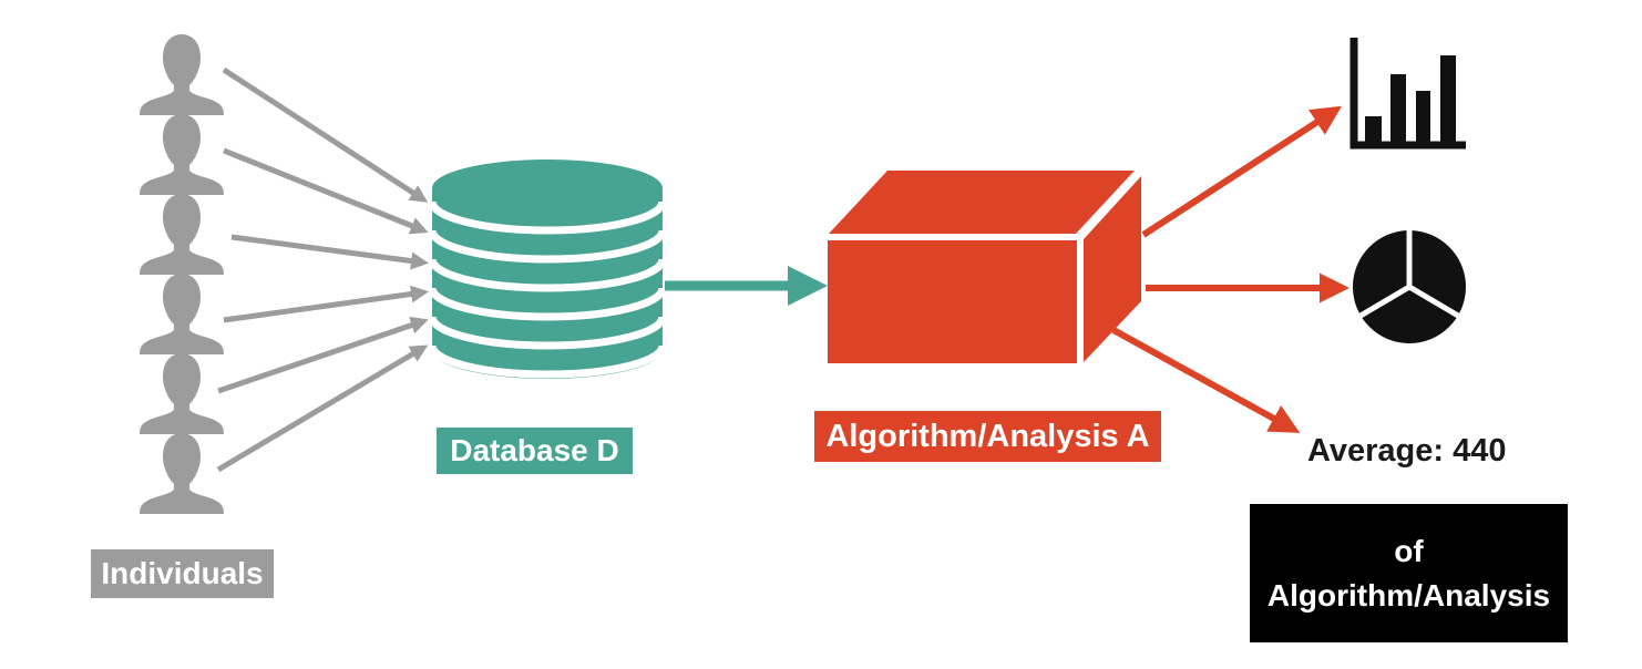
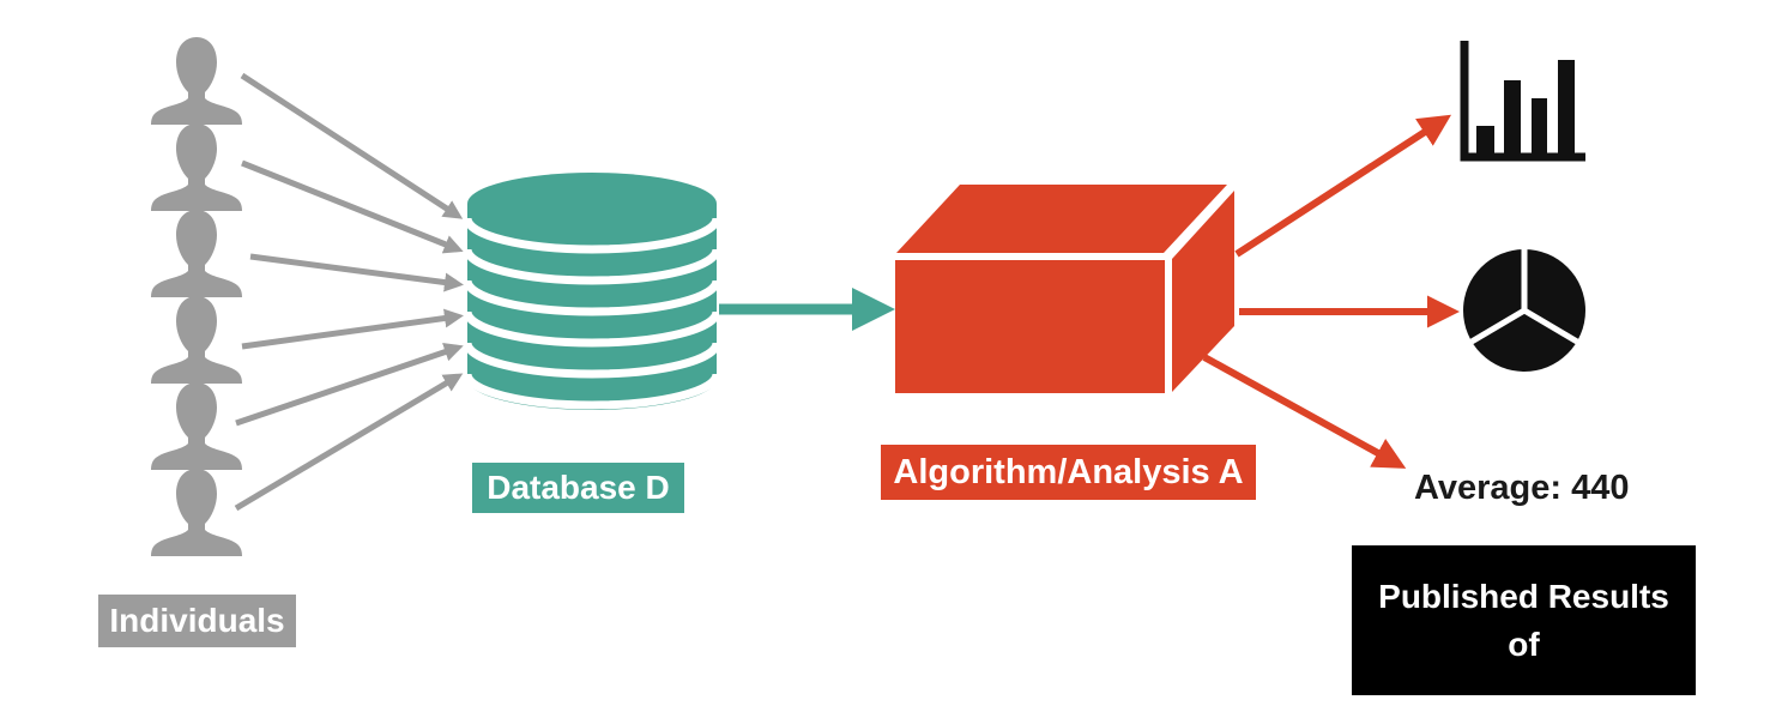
  Individuals
  Database D
  Algorithm/Analysis A
  Average: 440
+ Published Results
  of
- Algorithm/Analysis
